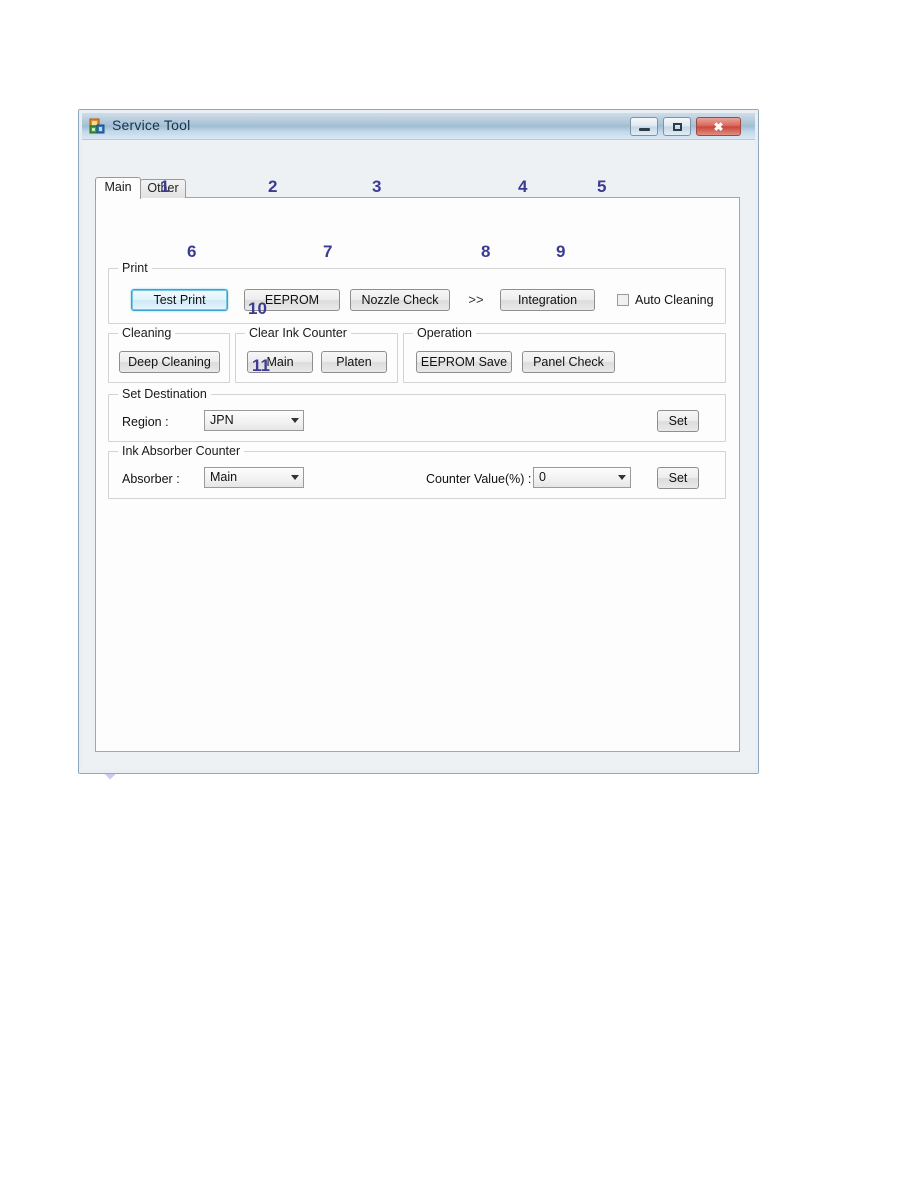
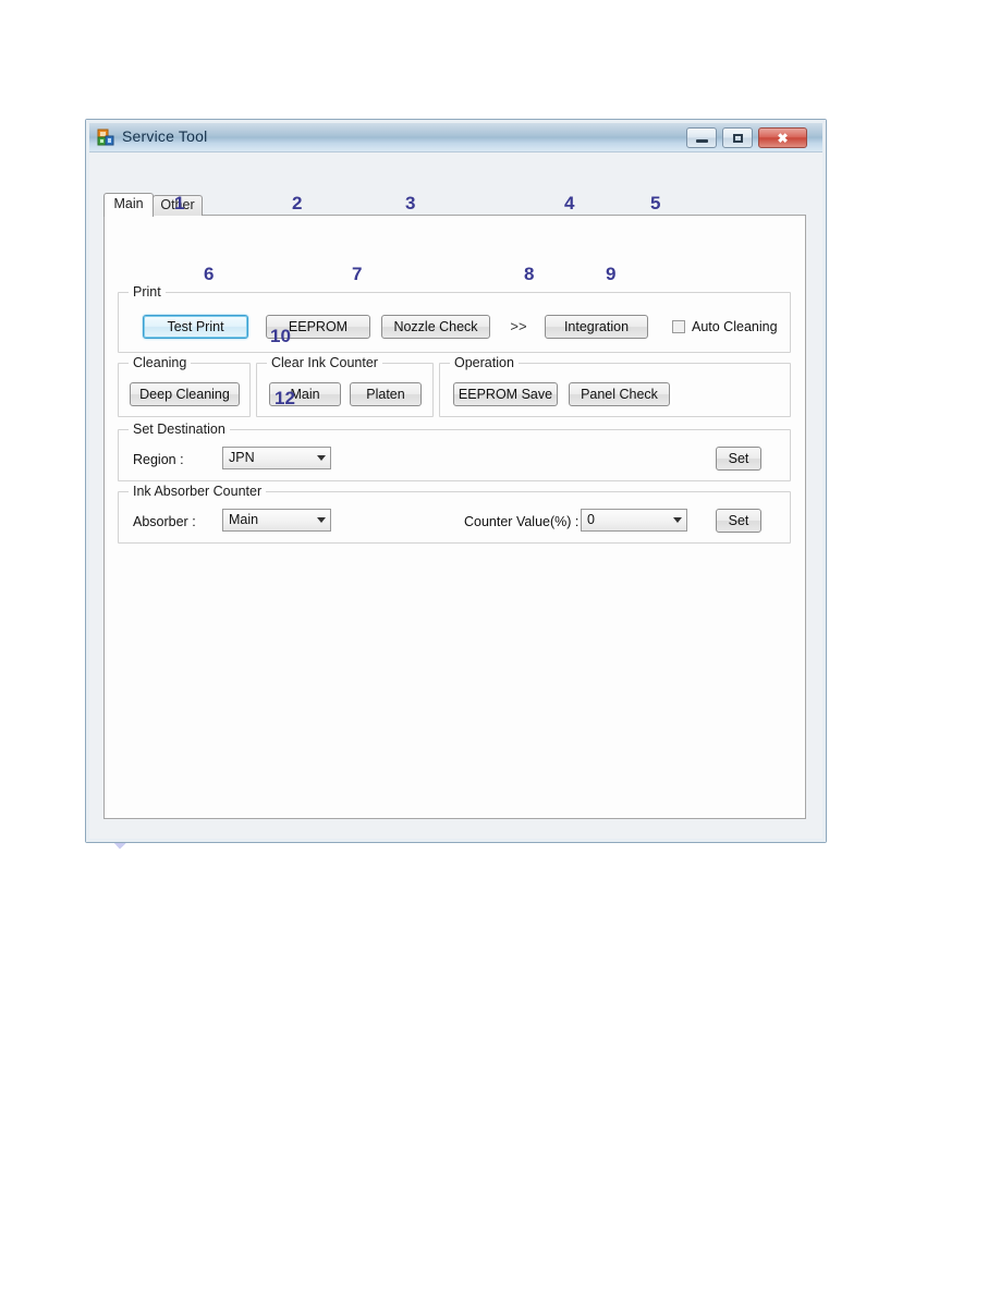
  Service Tool
  ✖
  Main
  Other
  Print
  Test Print
  EEPROM
  Nozzle Check
  >>
  Integration
  Auto Cleaning
  Cleaning
  Deep Cleaning
  Clear Ink Counter
  Main
  Platen
  Operation
  EEPROM Save
  Panel Check
  Set Destination
  Region :
  JPN
  Set
  Ink Absorber Counter
  Absorber :
  Main
  Counter Value(%) :
  0
  Set
  1
  2
  3
  4
  5
  6
  7
  8
  9
  10
- 11
+ 12
